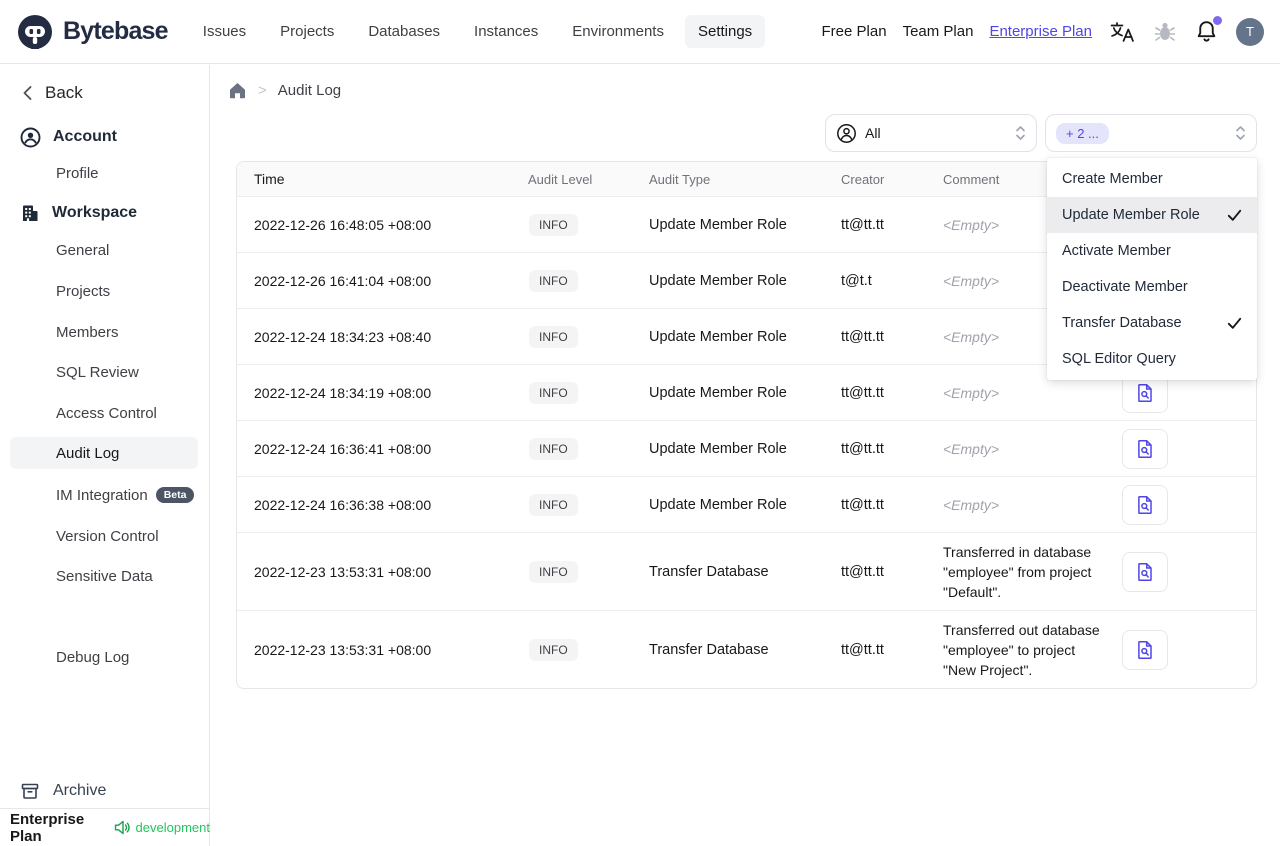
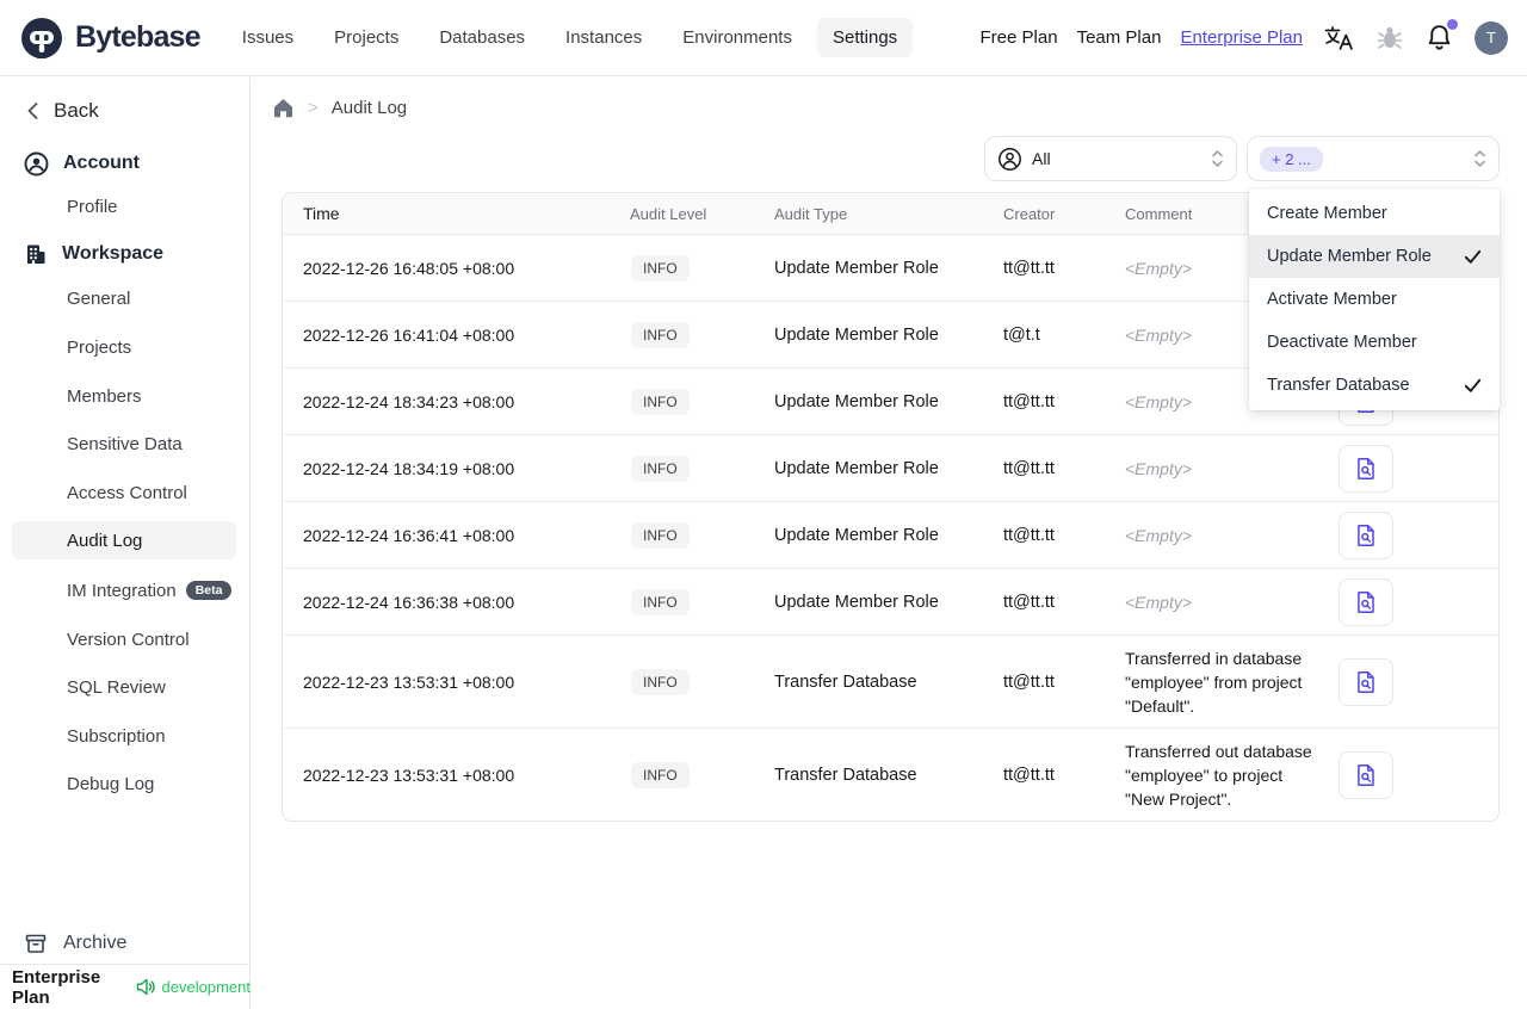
  Bytebase
  Issues
  Projects
  Databases
  Instances
  Environments
  Settings
  Free Plan
  Team Plan
  Enterprise Plan
  T
  Back
  Account
  Profile
  Workspace
  General
  Projects
  Members
- SQL Review
+ Sensitive Data
  Access Control
  Audit Log
  IM Integration
  Beta
  Version Control
- Sensitive Data
+ SQL Review
+ Subscription
  Debug Log
  Archive
  Enterprise Plan
  development
  >
  Audit Log
  All
  + 2 ...
  Create Member
  Update Member Role
  Activate Member
  Deactivate Member
  Transfer Database
- SQL Editor Query
  Time
  Audit Level
  Audit Type
  Creator
  Comment
  2022-12-26 16:48:05 +08:00
  INFO
  Update Member Role
  tt@tt.tt
  <Empty>
  2022-12-26 16:41:04 +08:00
  INFO
  Update Member Role
  t@t.t
  <Empty>
- 2022-12-24 18:34:23 +08:40
+ 2022-12-24 18:34:23 +08:00
  INFO
  Update Member Role
  tt@tt.tt
  <Empty>
  2022-12-24 18:34:19 +08:00
  INFO
  Update Member Role
  tt@tt.tt
  <Empty>
  2022-12-24 16:36:41 +08:00
  INFO
  Update Member Role
  tt@tt.tt
  <Empty>
  2022-12-24 16:36:38 +08:00
  INFO
  Update Member Role
  tt@tt.tt
  <Empty>
  2022-12-23 13:53:31 +08:00
  INFO
  Transfer Database
  tt@tt.tt
  Transferred in database "employee" from project "Default".
  2022-12-23 13:53:31 +08:00
  INFO
  Transfer Database
  tt@tt.tt
  Transferred out database "employee" to project "New Project".
